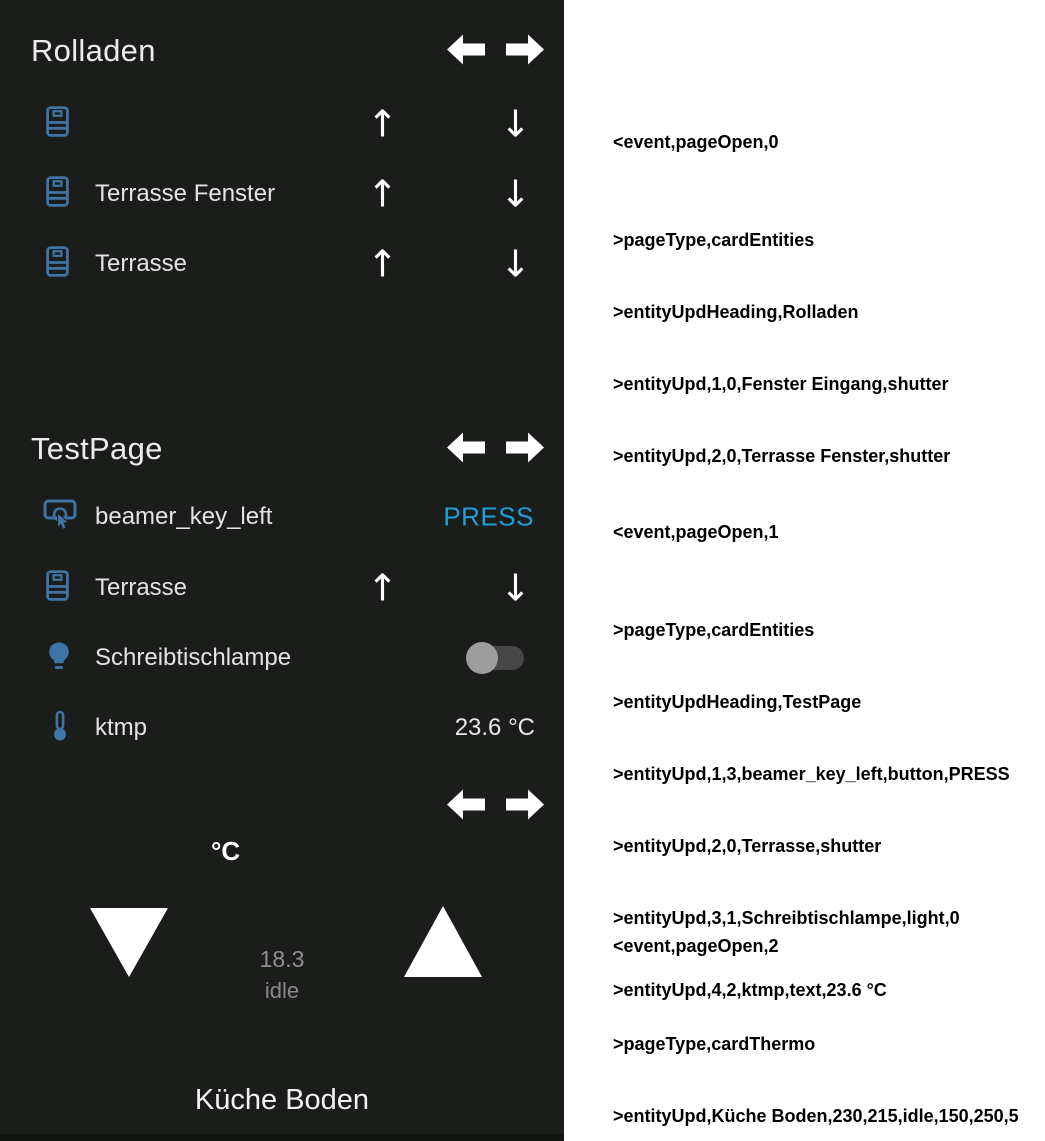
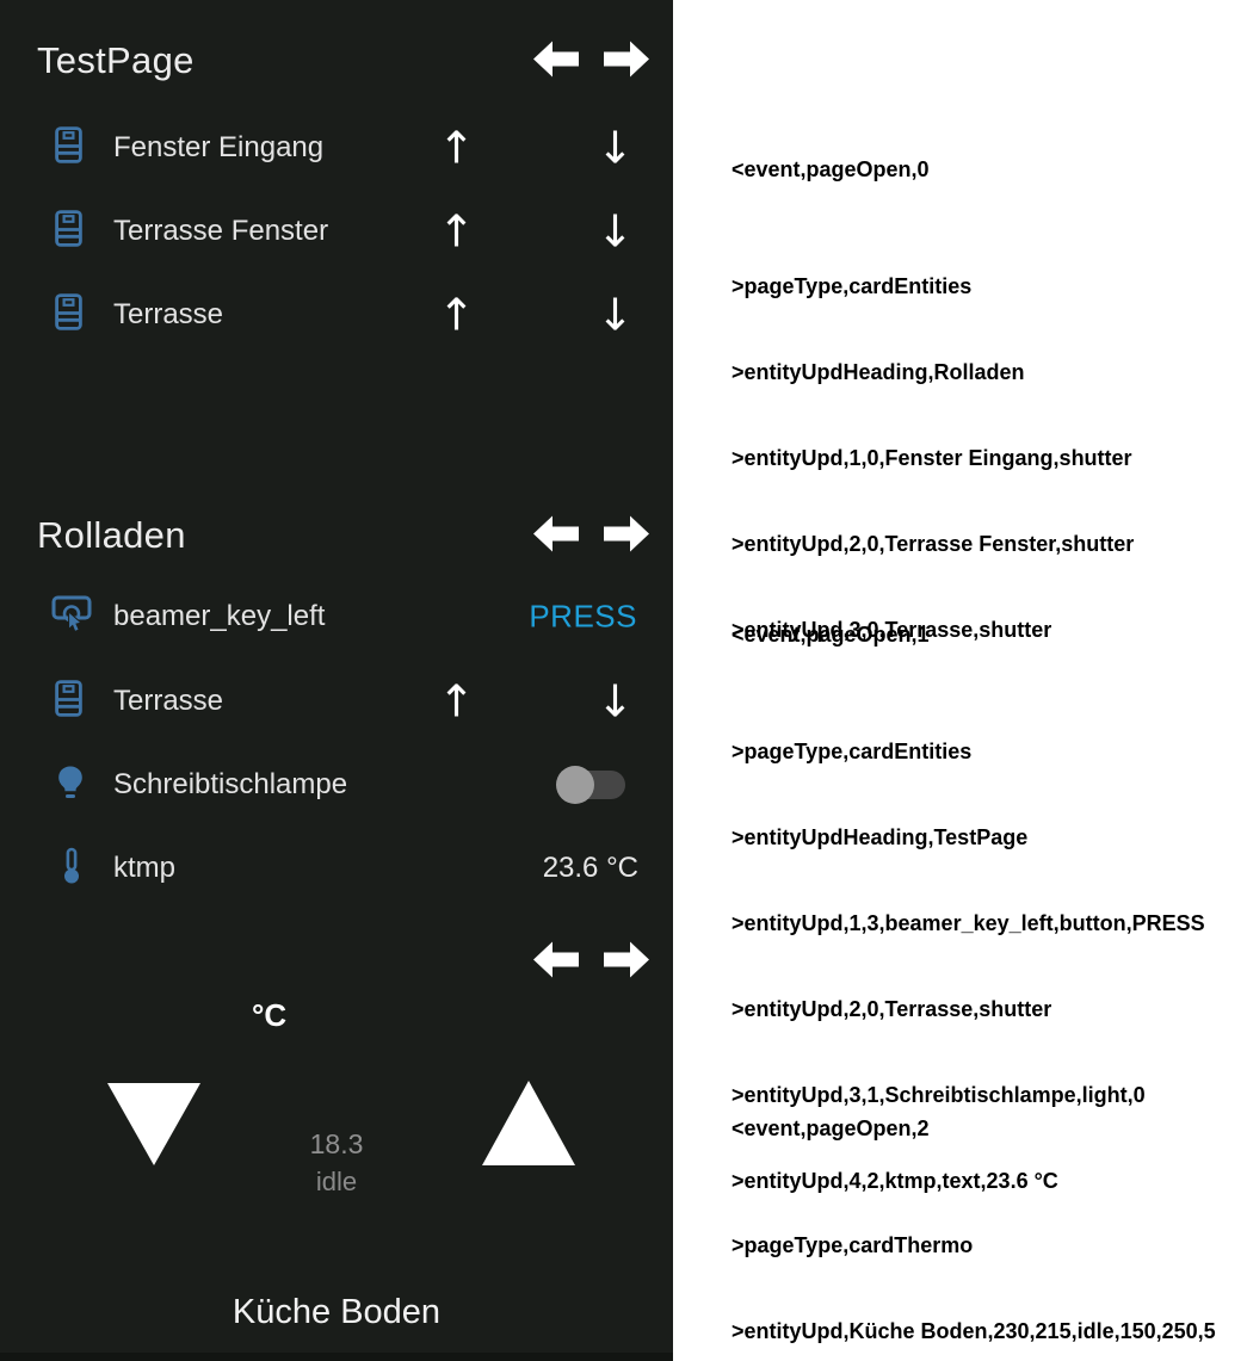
- Rolladen
+ TestPage
+ Fenster Eingang
  ↑
  ↓
  Terrasse Fenster
  ↑
  ↓
  Terrasse
  ↑
  ↓
- TestPage
+ Rolladen
  beamer_key_left
  PRESS
  Terrasse
  ↑
  ↓
  Schreibtischlampe
  ktmp
  23.6 °C
  °C
  18.3
  idle
  Küche Boden
  <event,pageOpen,0
  >pageType,cardEntities
  >entityUpdHeading,Rolladen
  >entityUpd,1,0,Fenster Eingang,shutter
  >entityUpd,2,0,Terrasse Fenster,shutter
+ >entityUpd,3,0,Terrasse,shutter
  <event,pageOpen,1
  >pageType,cardEntities
  >entityUpdHeading,TestPage
  >entityUpd,1,3,beamer_key_left,button,PRESS
  >entityUpd,2,0,Terrasse,shutter
  >entityUpd,3,1,Schreibtischlampe,light,0
  >entityUpd,4,2,ktmp,text,23.6 °C
  <event,pageOpen,2
  >pageType,cardThermo
  >entityUpd,Küche Boden,230,215,idle,150,250,5
